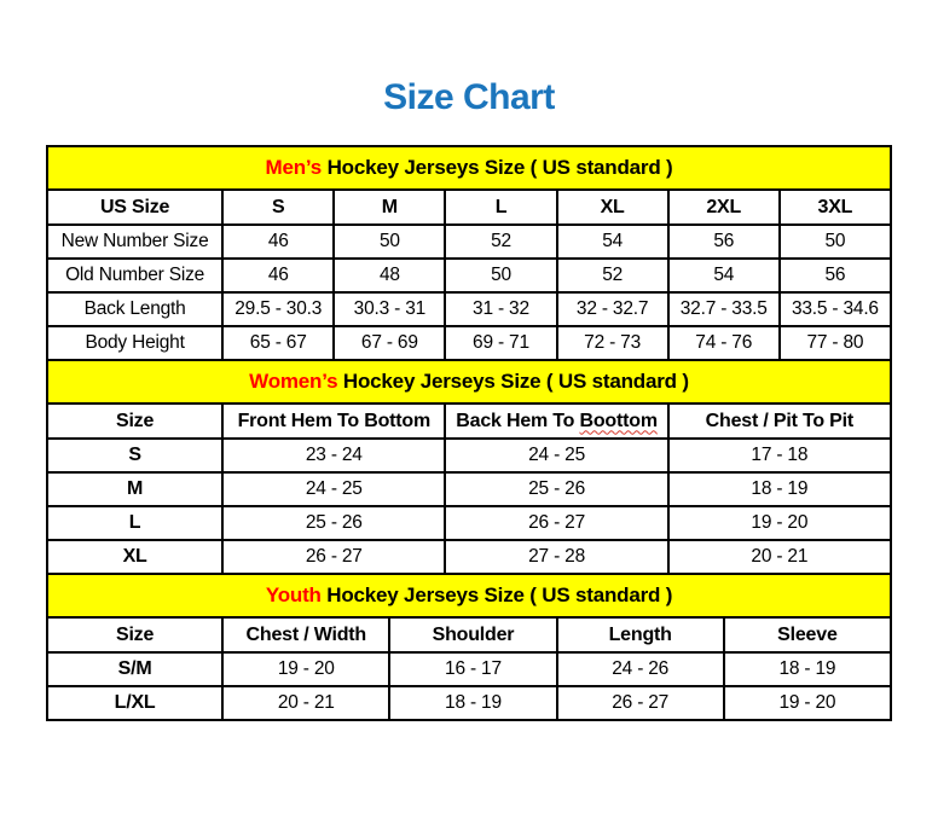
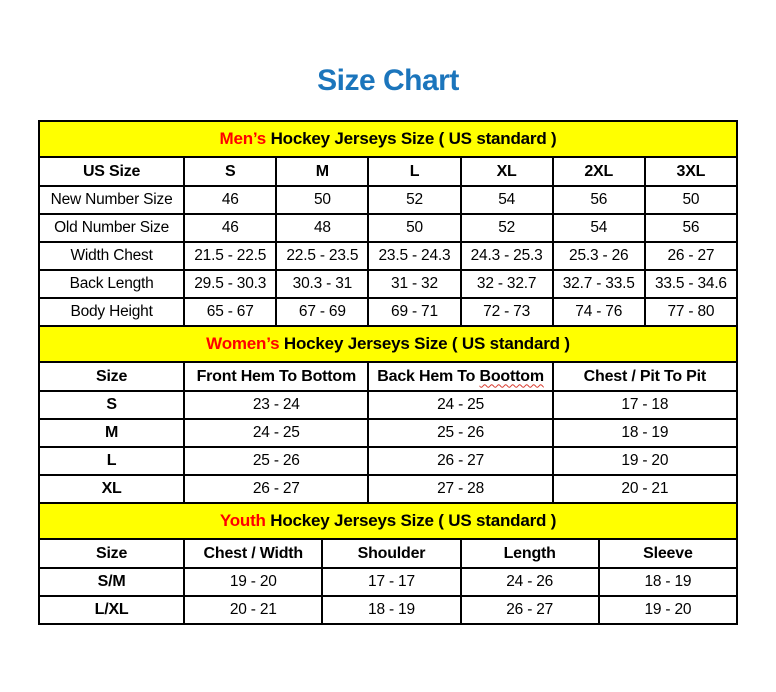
  Size Chart
  Men’s Hockey Jerseys Size ( US standard )
  US Size	S	M	L	XL	2XL	3XL
  New Number Size	46	50	52	54	56	50
  Old Number Size	46	48	50	52	54	56
+ Width Chest	21.5 - 22.5	22.5 - 23.5	23.5 - 24.3	24.3 - 25.3	25.3 - 26	26 - 27
  Back Length	29.5 - 30.3	30.3 - 31	31 - 32	32 - 32.7	32.7 - 33.5	33.5 - 34.6
  Body Height	65 - 67	67 - 69	69 - 71	72 - 73	74 - 76	77 - 80
  Women’s Hockey Jerseys Size ( US standard )
  Size	Front Hem To Bottom	Back Hem To Boottom	Chest / Pit To Pit
  S	23 - 24	24 - 25	17 - 18
  M	24 - 25	25 - 26	18 - 19
  L	25 - 26	26 - 27	19 - 20
  XL	26 - 27	27 - 28	20 - 21
  Youth Hockey Jerseys Size ( US standard )
  Size	Chest / Width	Shoulder	Length	Sleeve
- S/M	19 - 20	16 - 17	24 - 26	18 - 19
+ S/M	19 - 20	17 - 17	24 - 26	18 - 19
  L/XL	20 - 21	18 - 19	26 - 27	19 - 20
